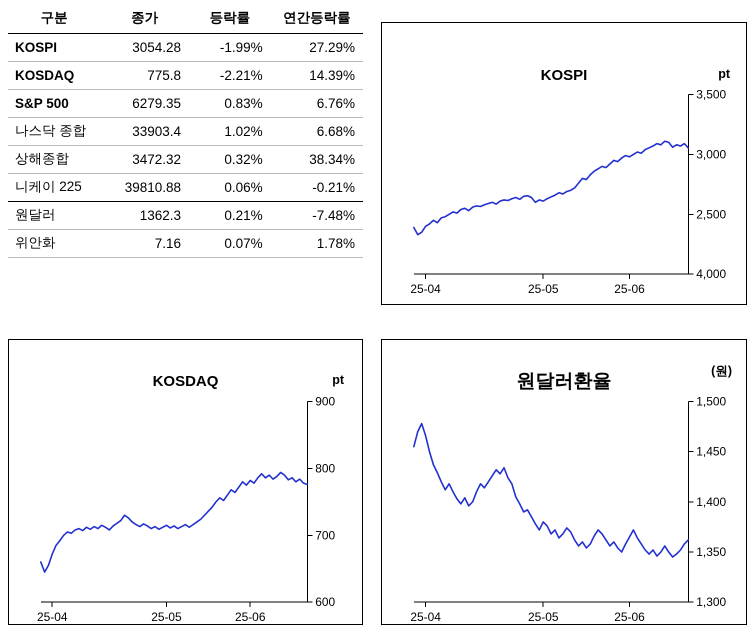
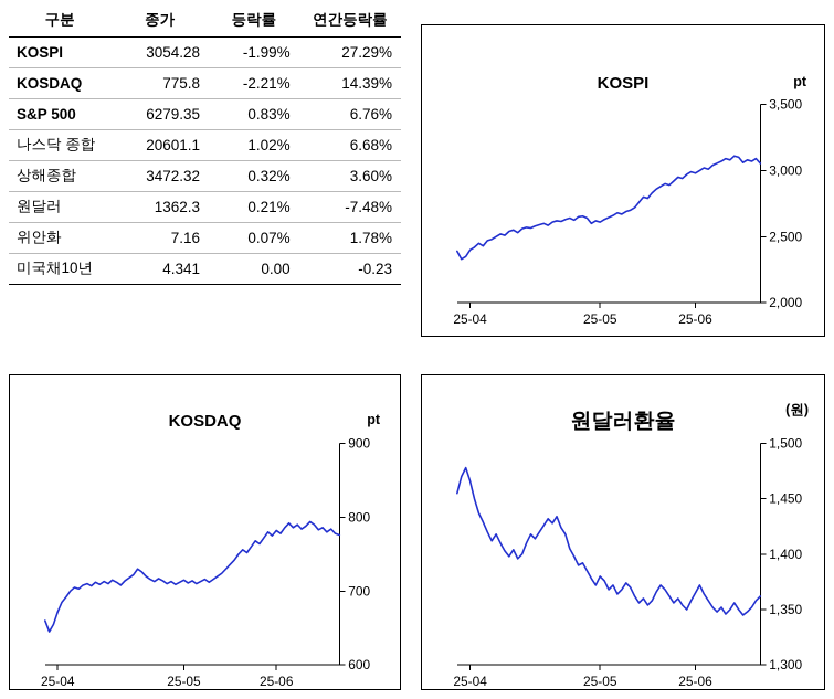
  구분	종가	등락률	연간등락률
  KOSPI	3054.28	-1.99%	27.29%
  KOSDAQ	775.8	-2.21%	14.39%
  S&P 500	6279.35	0.83%	6.76%
- 나스닥 종합	33903.4	1.02%	6.68%
+ 나스닥 종합	20601.1	1.02%	6.68%
- 상해종합	3472.32	0.32%	38.34%
+ 상해종합	3472.32	0.32%	3.60%
- 니케이 225	39810.88	0.06%	-0.21%
  원달러	1362.3	0.21%	-7.48%
  위안화	7.16	0.07%	1.78%
+ 미국채10년	4.341	0.00	-0.23
  KOSPI
  pt
- 4,000
+ 2,000
  2,500
  3,000
  3,500
  25-04
  25-05
  25-06
  KOSDAQ
  pt
  600
  700
  800
  900
  25-04
  25-05
  25-06
  원달러환율
  (원)
  1,300
  1,350
  1,400
  1,450
  1,500
  25-04
  25-05
  25-06
